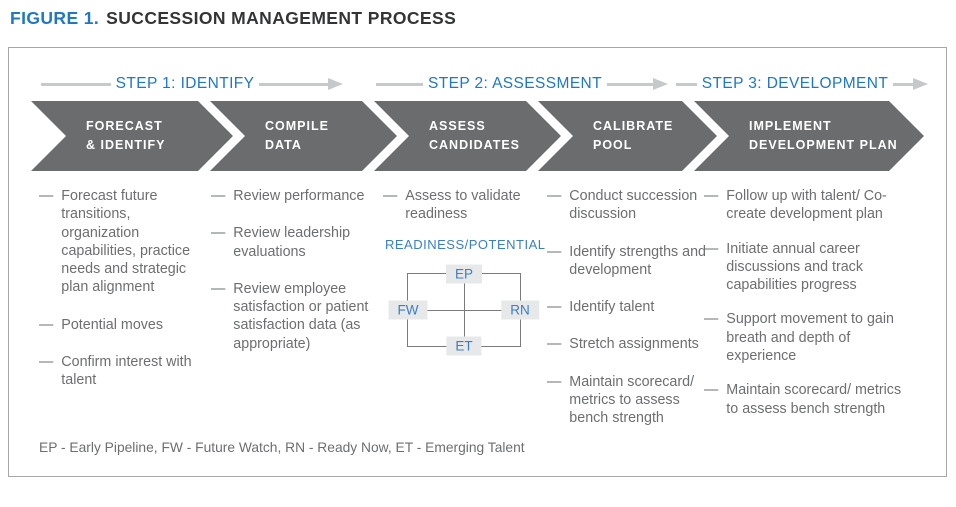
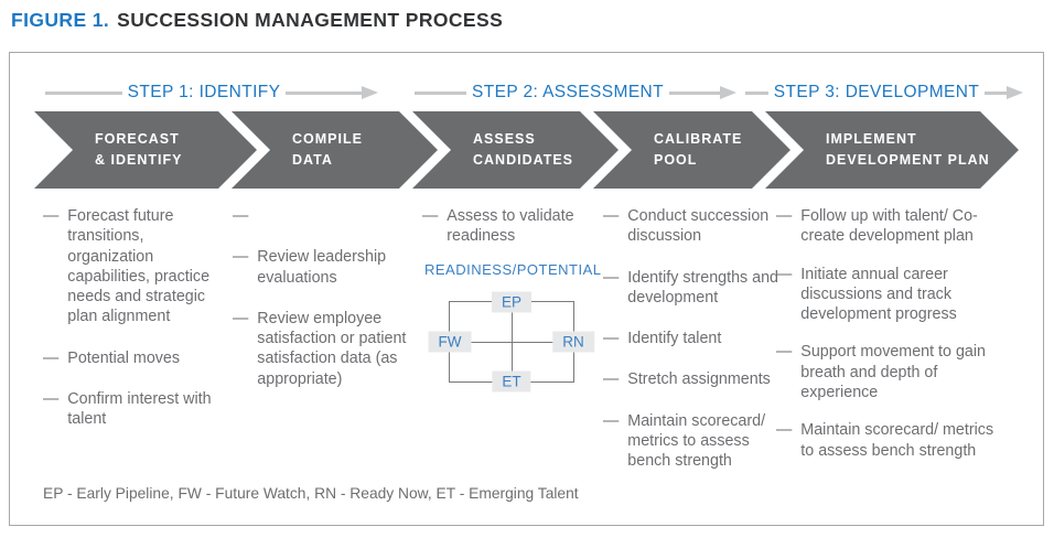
  FIGURE 1. SUCCESSION MANAGEMENT PROCESS
  STEP 1: IDENTIFY
  STEP 2: ASSESSMENT
  STEP 3: DEVELOPMENT
  FORECAST
  & IDENTIFY
  COMPILE
  DATA
  ASSESS
  CANDIDATES
  CALIBRATE
  POOL
  IMPLEMENT
  DEVELOPMENT PLAN
  —
  Forecast future transitions, organization capabilities, practice needs and strategic plan alignment
  —
  Potential moves
  —
  Confirm interest with talent
  —
- Review performance
  —
  Review leadership evaluations
  —
  Review employee satisfaction or patient satisfaction data (as appropriate)
  —
  Assess to validate readiness
  READINESS/POTENTIAL
  EP
  FW
  RN
  ET
  —
  Conduct succession discussion
  —
  Identify strengths and development
  —
  Identify talent
  —
  Stretch assignments
  —
  Maintain scorecard/ metrics to assess bench strength
  —
  Follow up with talent/ Co-create development plan
  —
- Initiate annual career discussions and track capabilities progress
+ Initiate annual career discussions and track development progress
  —
  Support movement to gain breath and depth of experience
  —
  Maintain scorecard/ metrics to assess bench strength
  EP - Early Pipeline, FW - Future Watch, RN - Ready Now, ET - Emerging Talent
